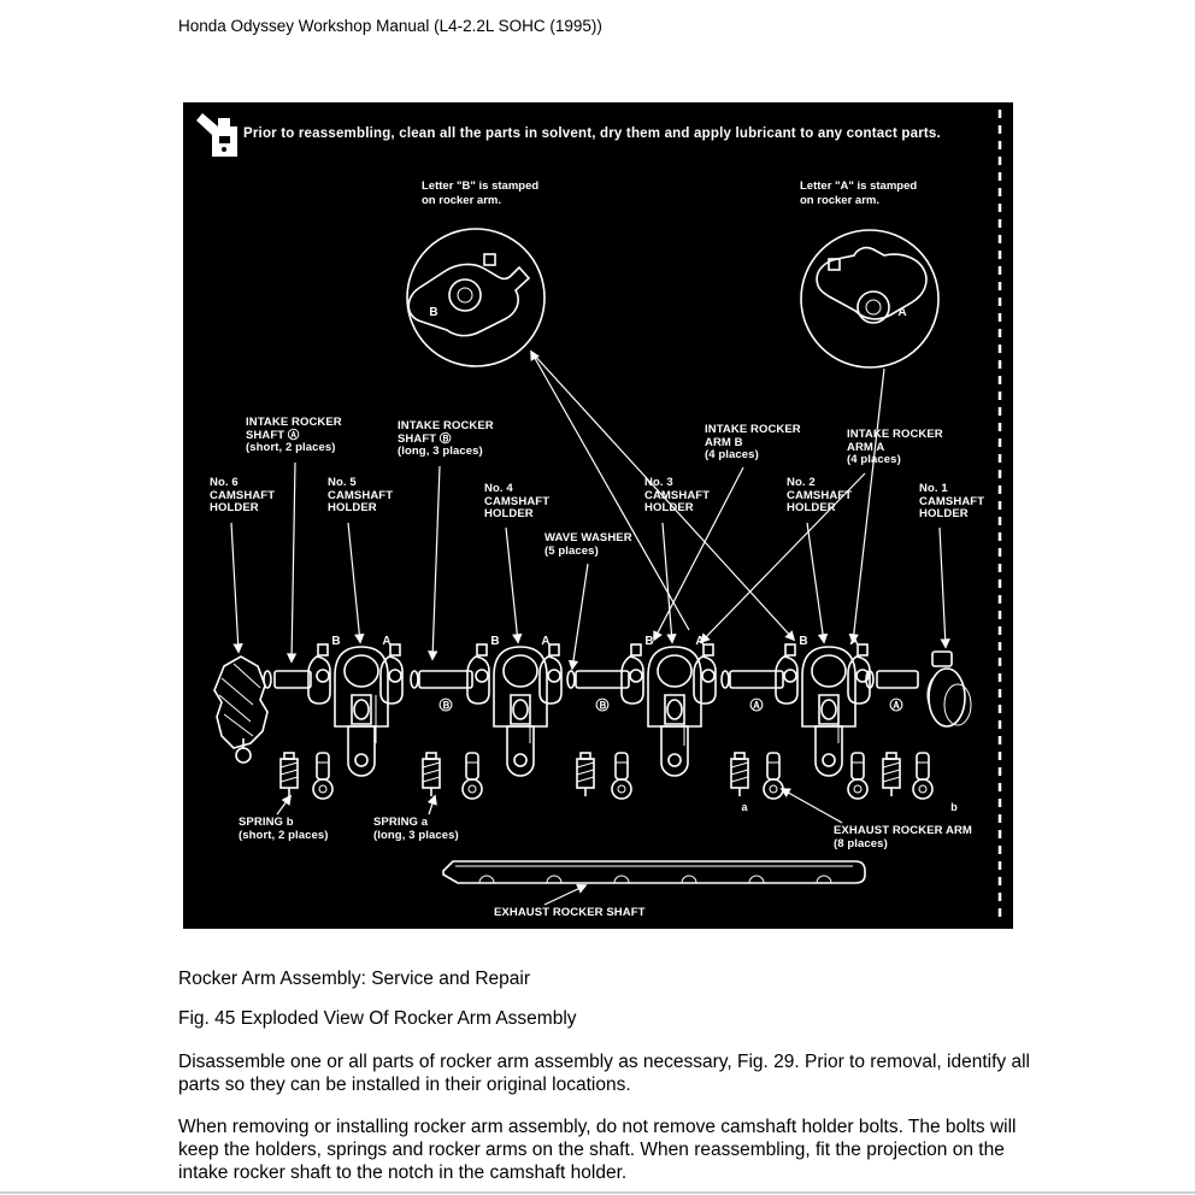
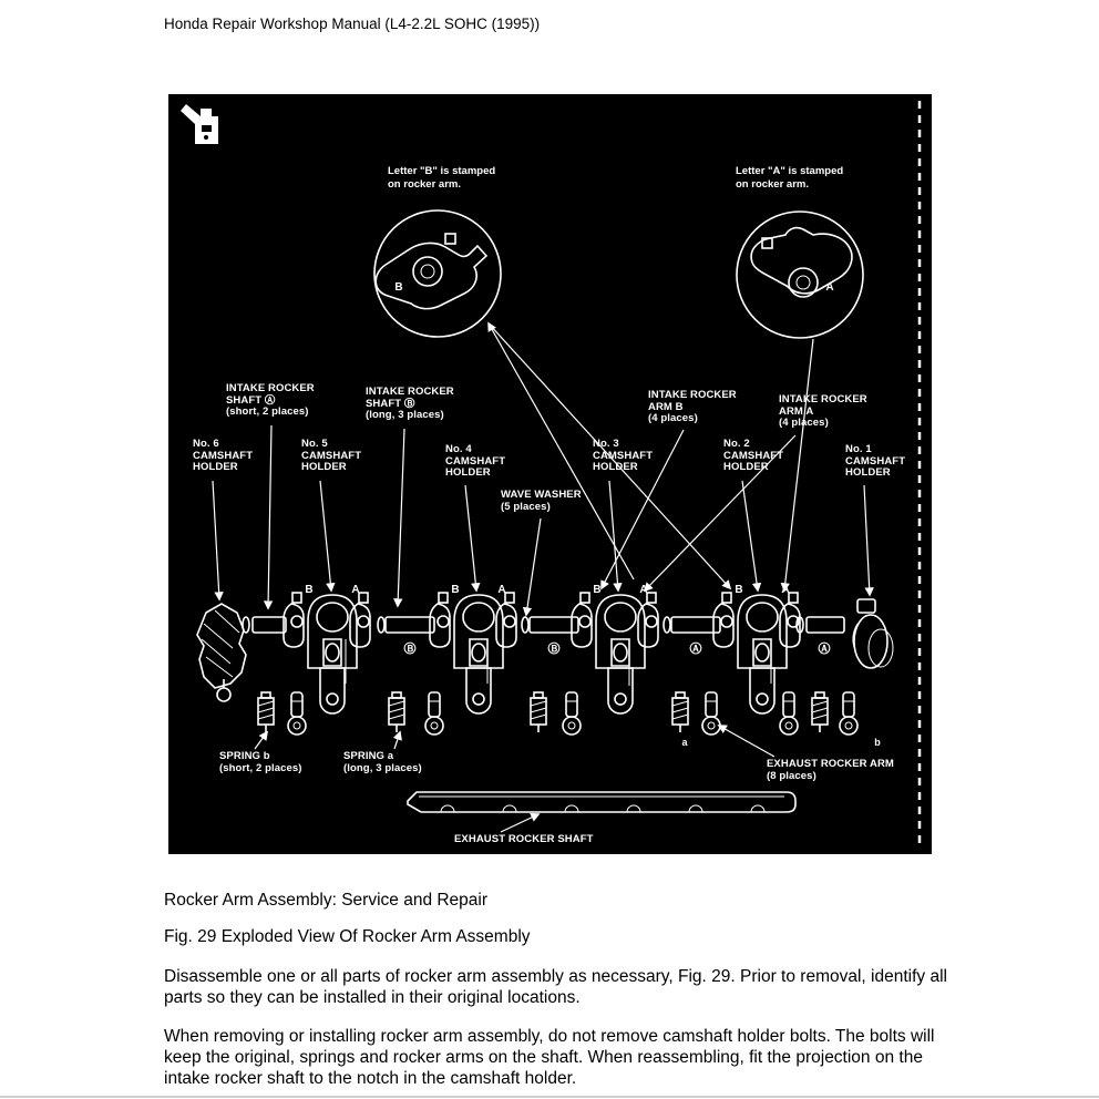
- Honda Odyssey Workshop Manual (L4-2.2L SOHC (1995))
+ Honda Repair Workshop Manual (L4-2.2L SOHC (1995))
- Prior to reassembling, clean all the parts in solvent, dry them and apply lubricant to any contact parts.
  B
  A
  B
  A
  B
  A
  B
  A
  B
  A
  Ⓑ
  Ⓑ
  Ⓐ
  Ⓐ
  a
  b
  Letter "B" is stamped
  on rocker arm.
  Letter "A" is stamped
  on rocker arm.
  INTAKE ROCKER
  SHAFT Ⓐ
  (short, 2 places)
  INTAKE ROCKER
  SHAFT Ⓑ
  (long, 3 places)
  INTAKE ROCKER
  ARM B
  (4 places)
  INTAKE ROCKER
  ARM A
  (4 places)
  No. 6
  CAMSHAFT
  HOLDER
  No. 5
  CAMSHAFT
  HOLDER
  No. 4
  CAMSHAFT
  HOLDER
  No. 3
  CAMSHAFT
  HOLDER
  No. 2
  CAMSHAFT
  HOLDER
  No. 1
  CAMSHAFT
  HOLDER
  WAVE WASHER
  (5 places)
  SPRING b
  (short, 2 places)
  SPRING a
  (long, 3 places)
  EXHAUST ROCKER ARM
  (8 places)
  EXHAUST ROCKER SHAFT
  Rocker Arm Assembly: Service and Repair
- Fig. 45 Exploded View Of Rocker Arm Assembly
+ Fig. 29 Exploded View Of Rocker Arm Assembly
  Disassemble one or all parts of rocker arm assembly as necessary, Fig. 29. Prior to removal, identify all parts so they can be installed in their original locations.
- When removing or installing rocker arm assembly, do not remove camshaft holder bolts. The bolts will keep the holders, springs and rocker arms on the shaft. When reassembling, fit the projection on the intake rocker shaft to the notch in the camshaft holder.
+ When removing or installing rocker arm assembly, do not remove camshaft holder bolts. The bolts will keep the original, springs and rocker arms on the shaft. When reassembling, fit the projection on the intake rocker shaft to the notch in the camshaft holder.
